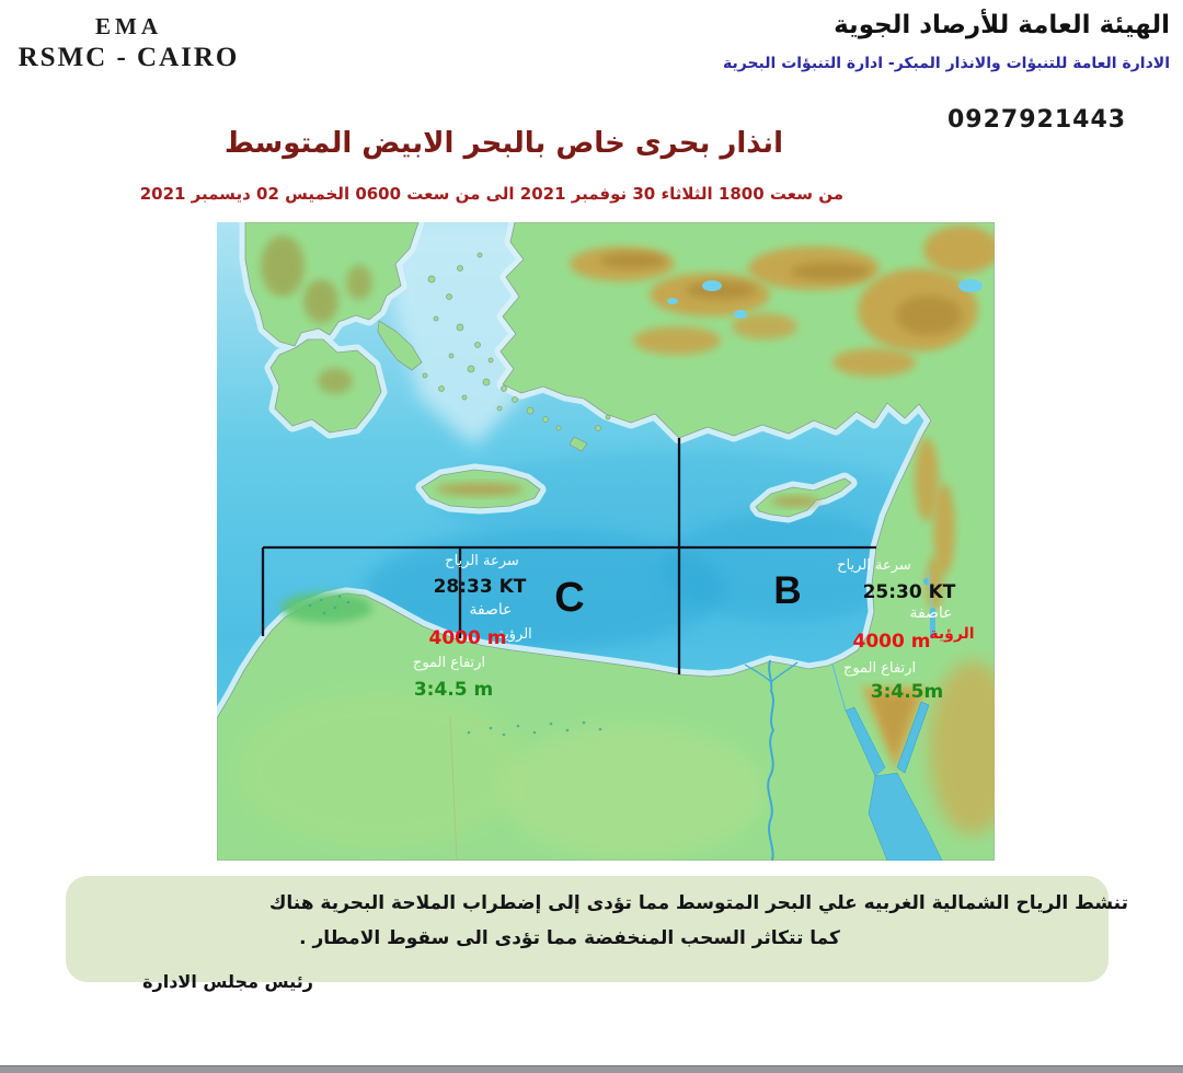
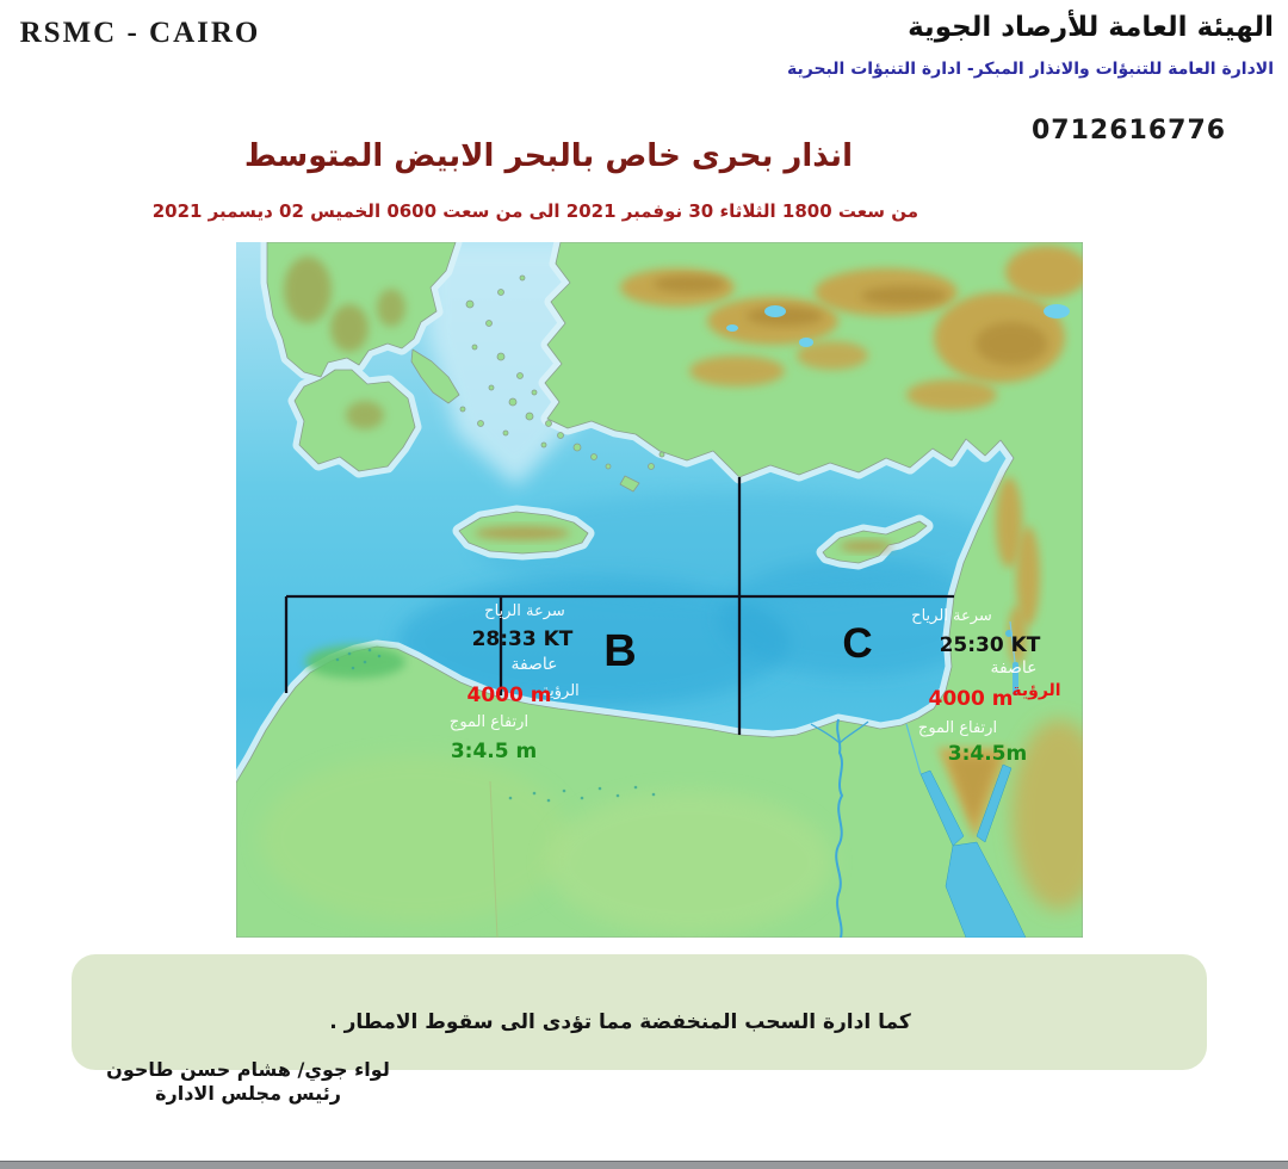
- EMA
  RSMC - CAIRO
  الهيئة العامة للأرصاد الجوية
  الادارة العامة للتنبؤات والانذار المبكر- ادارة التنبؤات البحرية
- 0927921443
+ 0712616776
  انذار بحرى خاص بالبحر الابيض المتوسط
  من سعت 1800 الثلاثاء 30 نوفمبر 2021 الى من سعت 0600 الخميس 02 ديسمبر 2021
  سرعة الرياح
  28:33 KT
  عاصفة
  الرؤية
  4000 m
  ارتفاع الموج
  3:4.5 m
- C
+ B
  سرعة الرياح
  25:30 KT
  عاصفة
  الرؤية
  4000 m
  ارتفاع الموج
  3:4.5m
- B
+ C
- تنشط الرياح الشمالية الغربيه علي البحر المتوسط مما تؤدى إلى إضطراب الملاحة البحرية هناك
- كما تتكاثر السحب المنخفضة مما تؤدى الى سقوط الامطار .
+ كما ادارة السحب المنخفضة مما تؤدى الى سقوط الامطار .
+ لواء جوي/ هشام حسن طاحون
  رئيس مجلس الادارة
